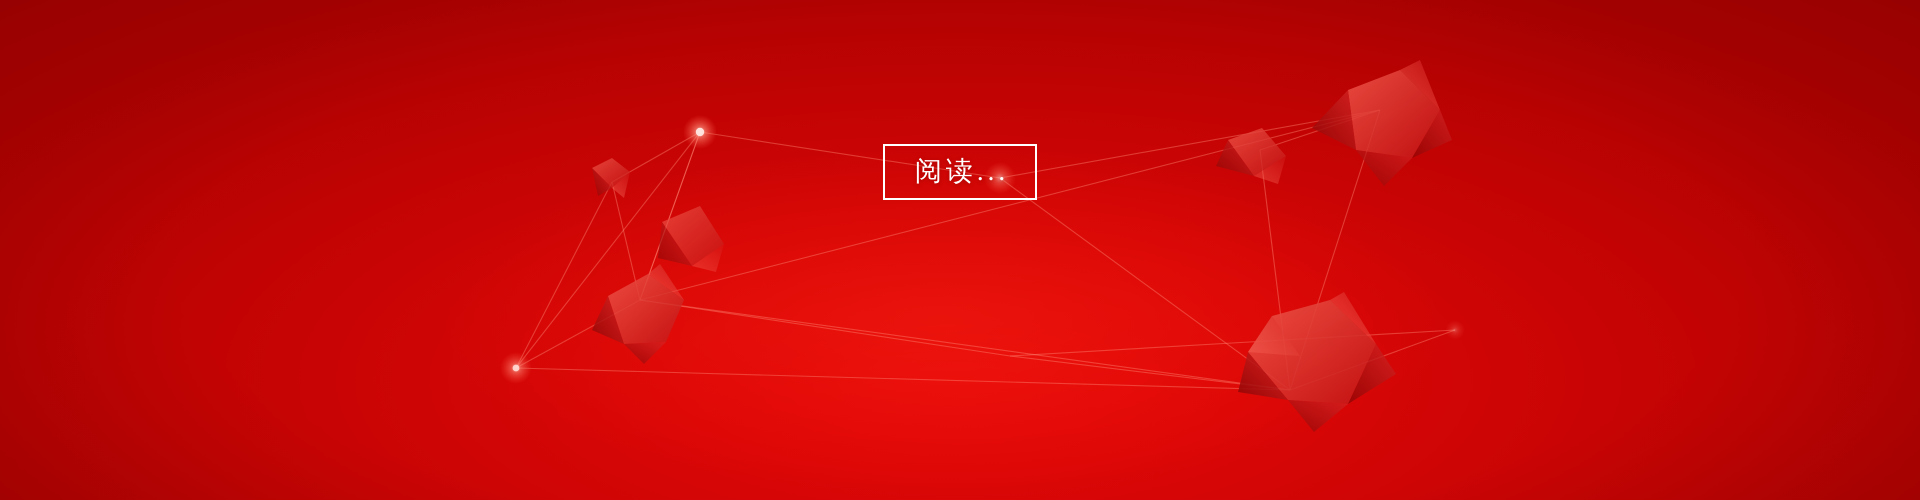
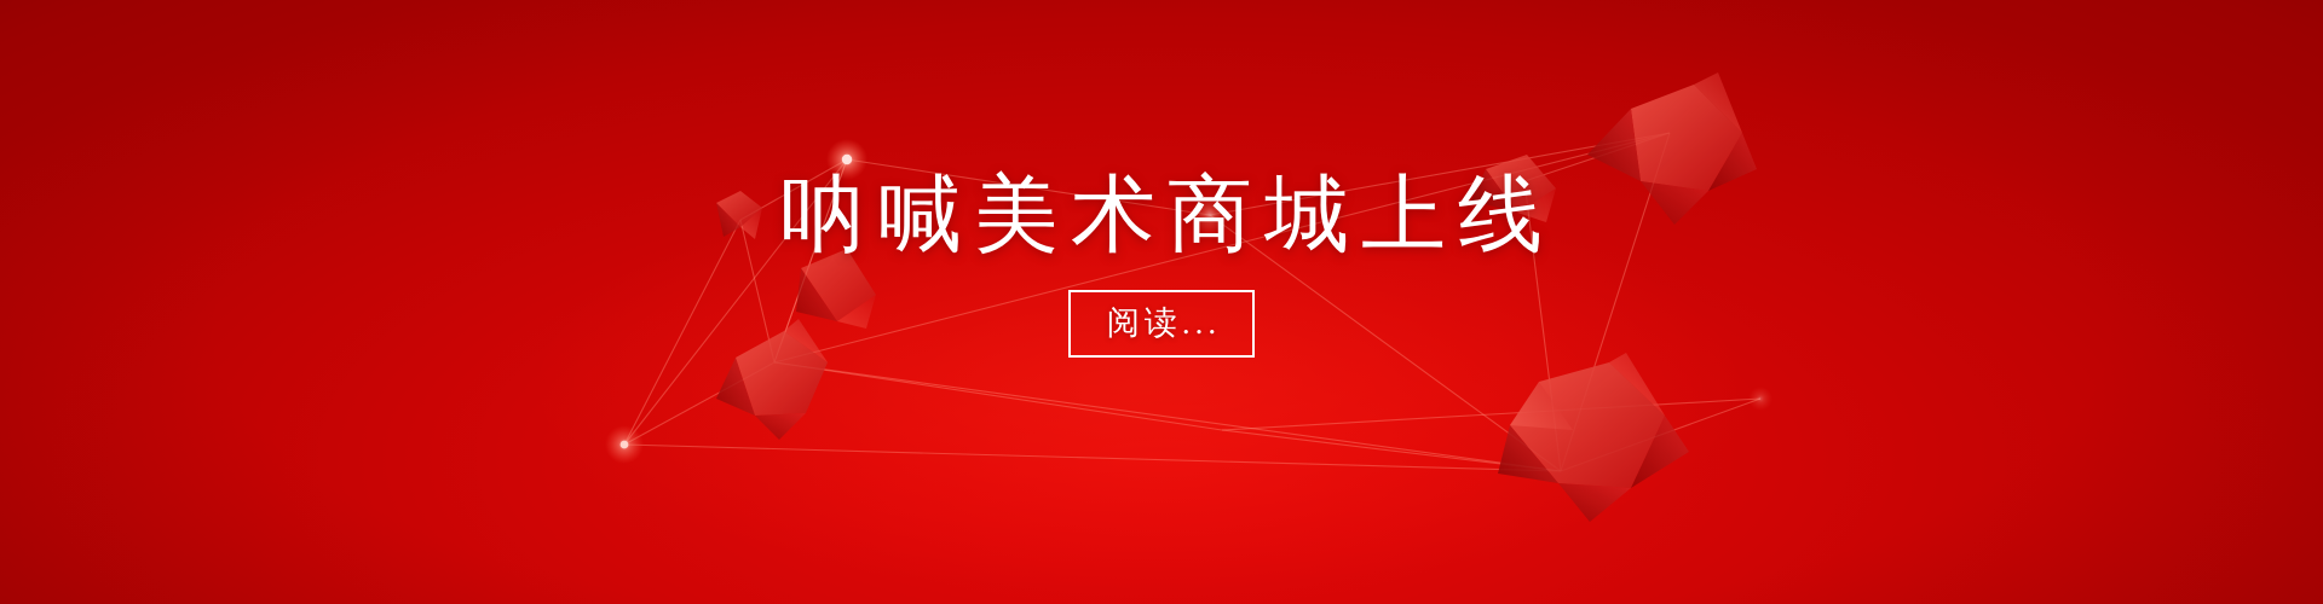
+ 呐喊美术商城上线
  阅读...
